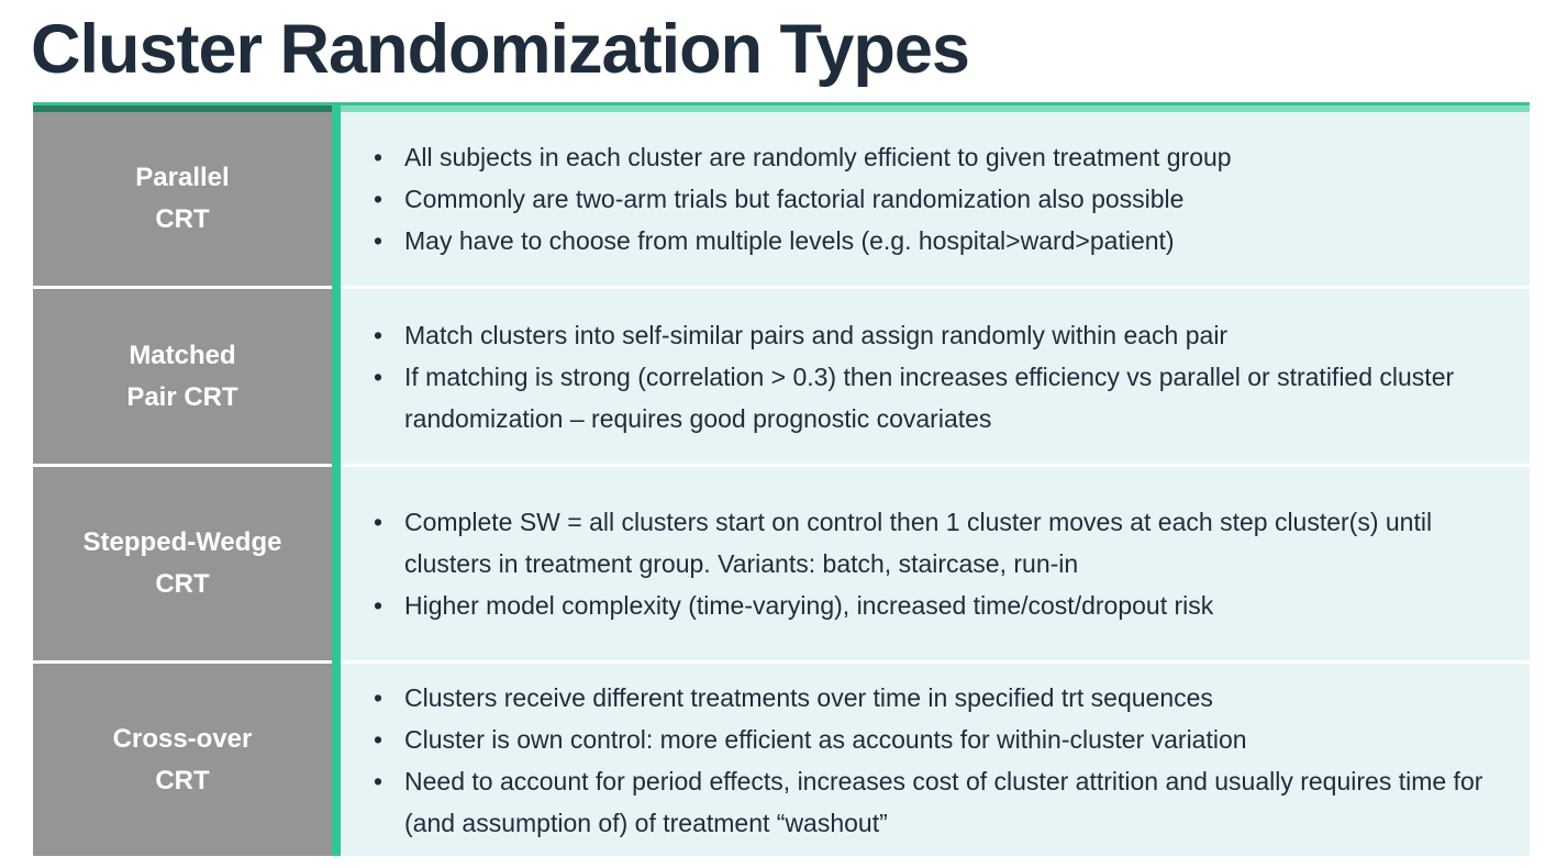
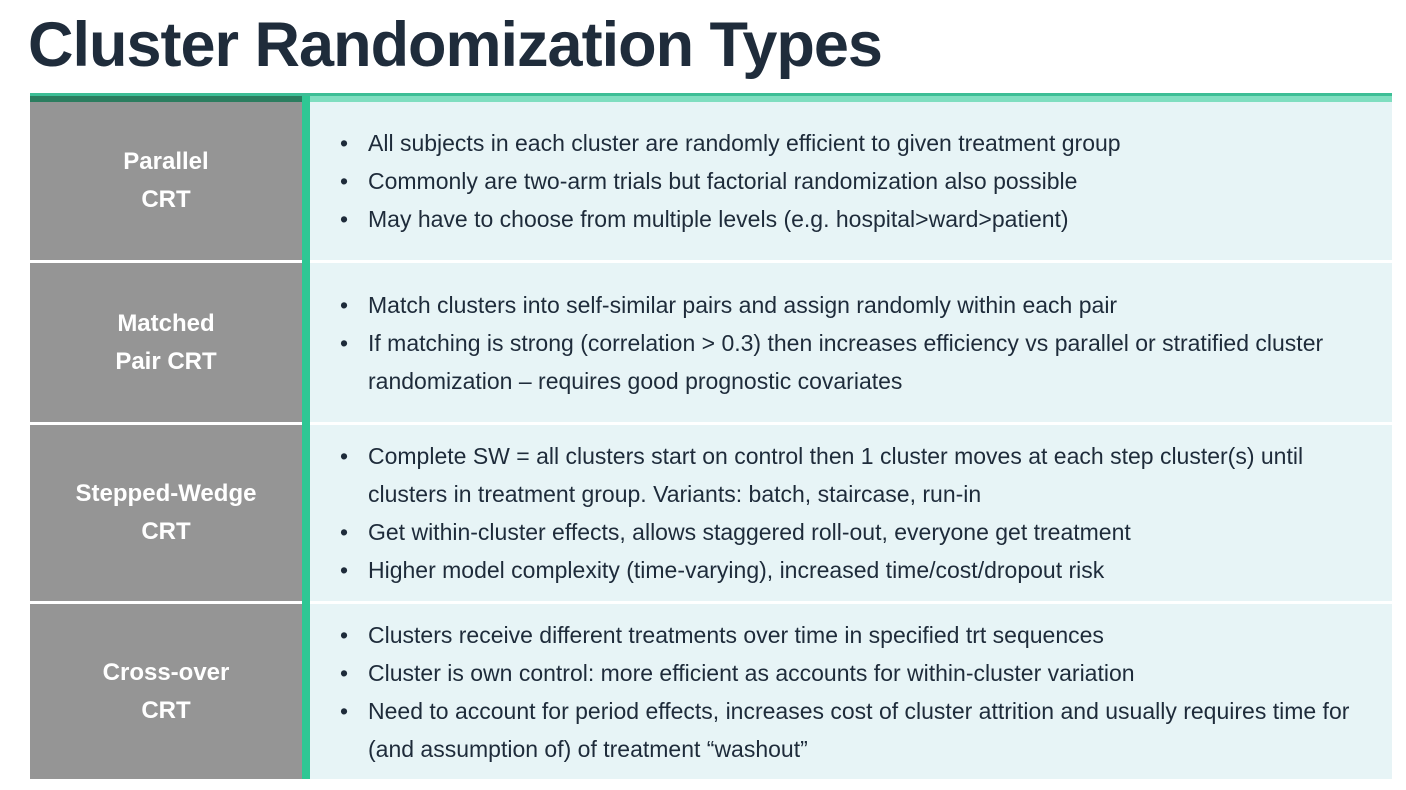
  Cluster Randomization Types
  Parallel
  CRT
  All subjects in each cluster are randomly efficient to given treatment group
  Commonly are two-arm trials but factorial randomization also possible
  May have to choose from multiple levels (e.g. hospital>ward>patient)
  Matched
  Pair CRT
  Match clusters into self-similar pairs and assign randomly within each pair
  If matching is strong (correlation > 0.3) then increases efficiency vs parallel or stratified cluster randomization – requires good prognostic covariates
  Stepped-Wedge
  CRT
  Complete SW = all clusters start on control then 1 cluster moves at each step cluster(s) until clusters in treatment group. Variants: batch, staircase, run-in
+ Get within-cluster effects, allows staggered roll-out, everyone get treatment
  Higher model complexity (time-varying), increased time/cost/dropout risk
  Cross-over
  CRT
  Clusters receive different treatments over time in specified trt sequences
  Cluster is own control: more efficient as accounts for within-cluster variation
  Need to account for period effects, increases cost of cluster attrition and usually requires time for (and assumption of) of treatment “washout”
